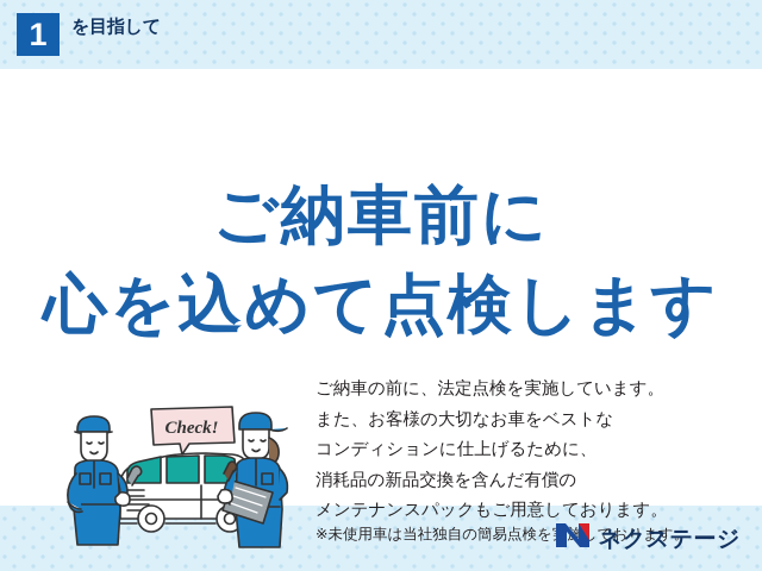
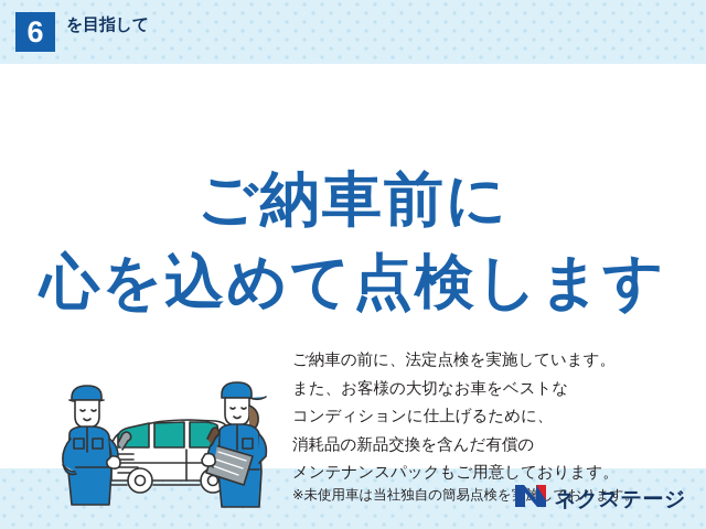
- 1
+ 6
  を目指して
  ご納車前に
  心を込めて点検します
- Check!
  ご納車の前に、法定点検を実施しています。
  また、お客様の大切なお車をベストな
  コンディションに仕上げるために、
  消耗品の新品交換を含んだ有償の
  メンテナンスパックもご用意しております。
  ※未使用車は当社独自の簡易点検を施しております。
  ネクステージ
